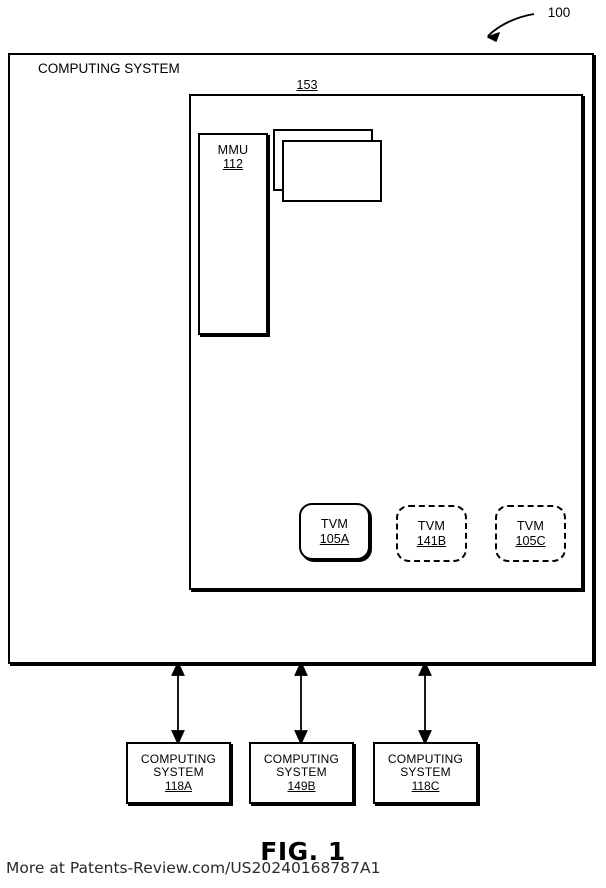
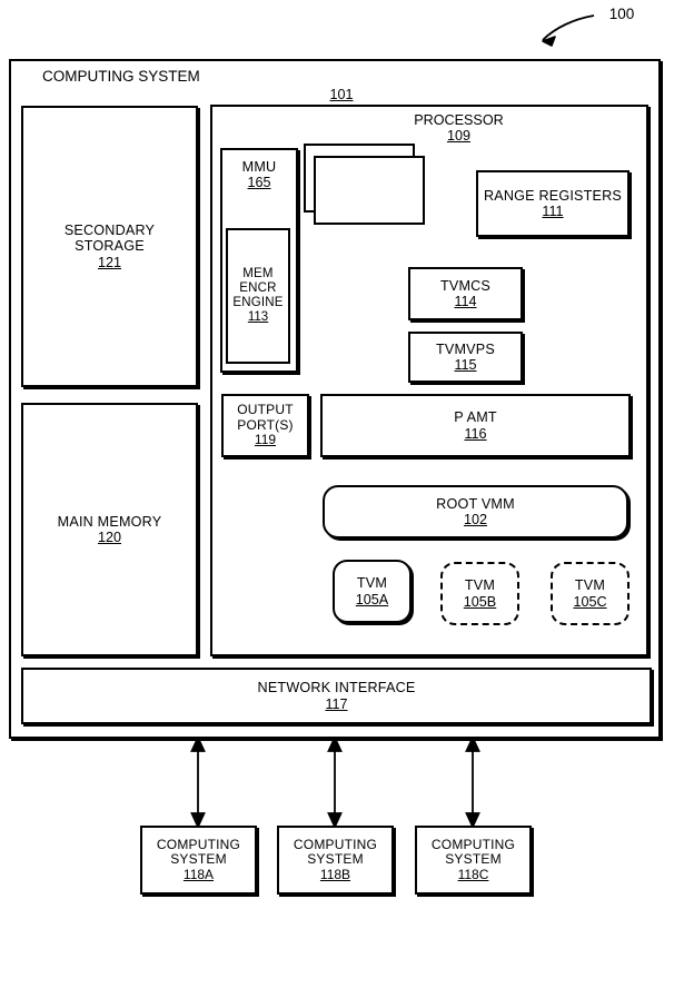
  100
  COMPUTING SYSTEM
- 153
+ 101
+ SECONDARY
+ STORAGE
+ 121
+ MAIN MEMORY
+ 120
+ PROCESSOR
+ 109
  MMU
- 112
+ 165
+ MEM
+ ENCR
+ ENGINE
+ 113
+ RANGE REGISTERS
+ 111
+ TVMCS
+ 114
+ TVMVPS
+ 115
+ OUTPUT
+ PORT(S)
+ 119
+ P AMT
+ 116
+ ROOT VMM
+ 102
  TVM
  105A
  TVM
- 141B
+ 105B
  TVM
  105C
+ NETWORK INTERFACE
+ 117
  COMPUTING
  SYSTEM
  118A
  COMPUTING
  SYSTEM
- 149B
+ 118B
  COMPUTING
  SYSTEM
  118C
- FIG. 1
- More at Patents-Review.com/US20240168787A1
